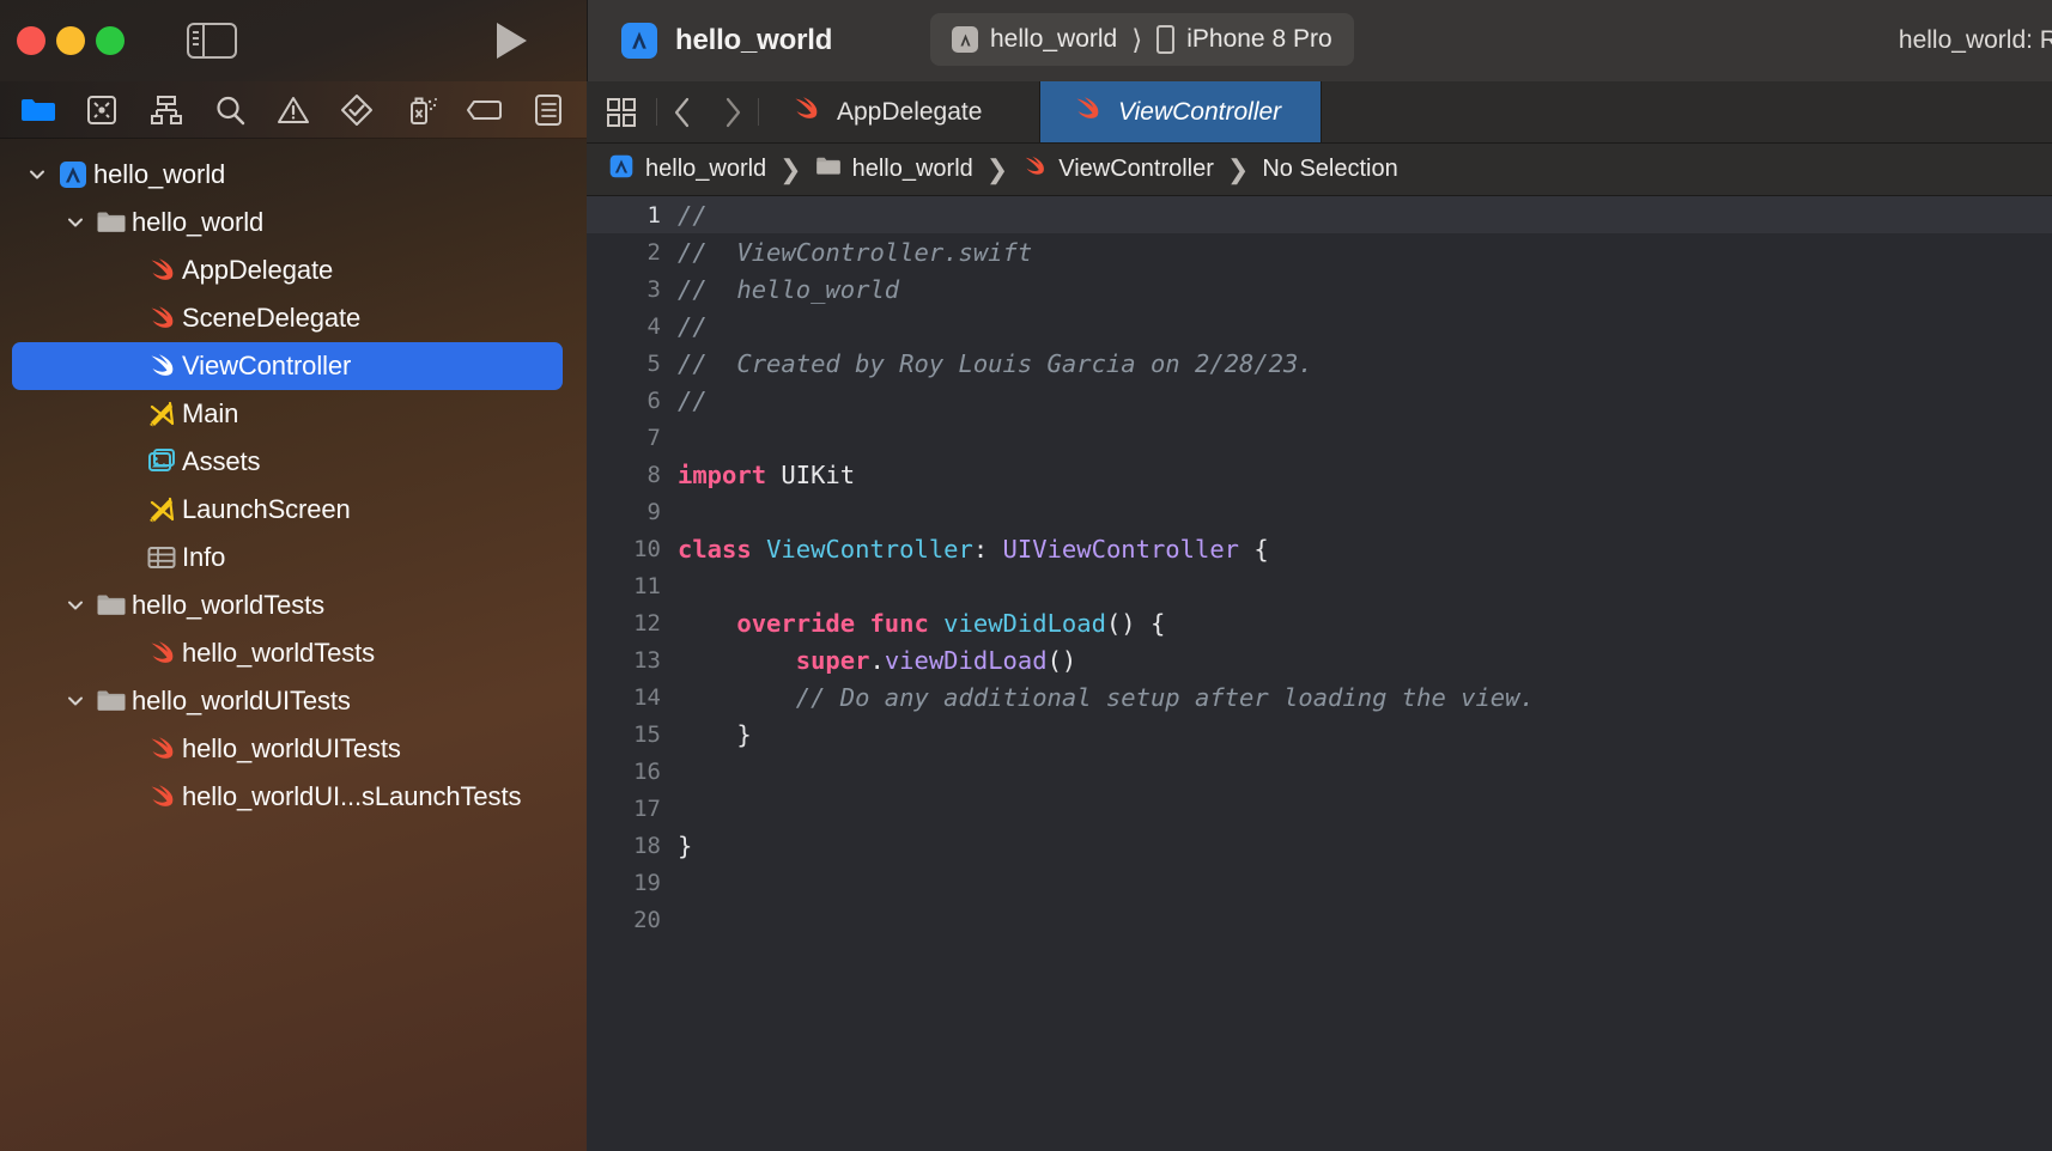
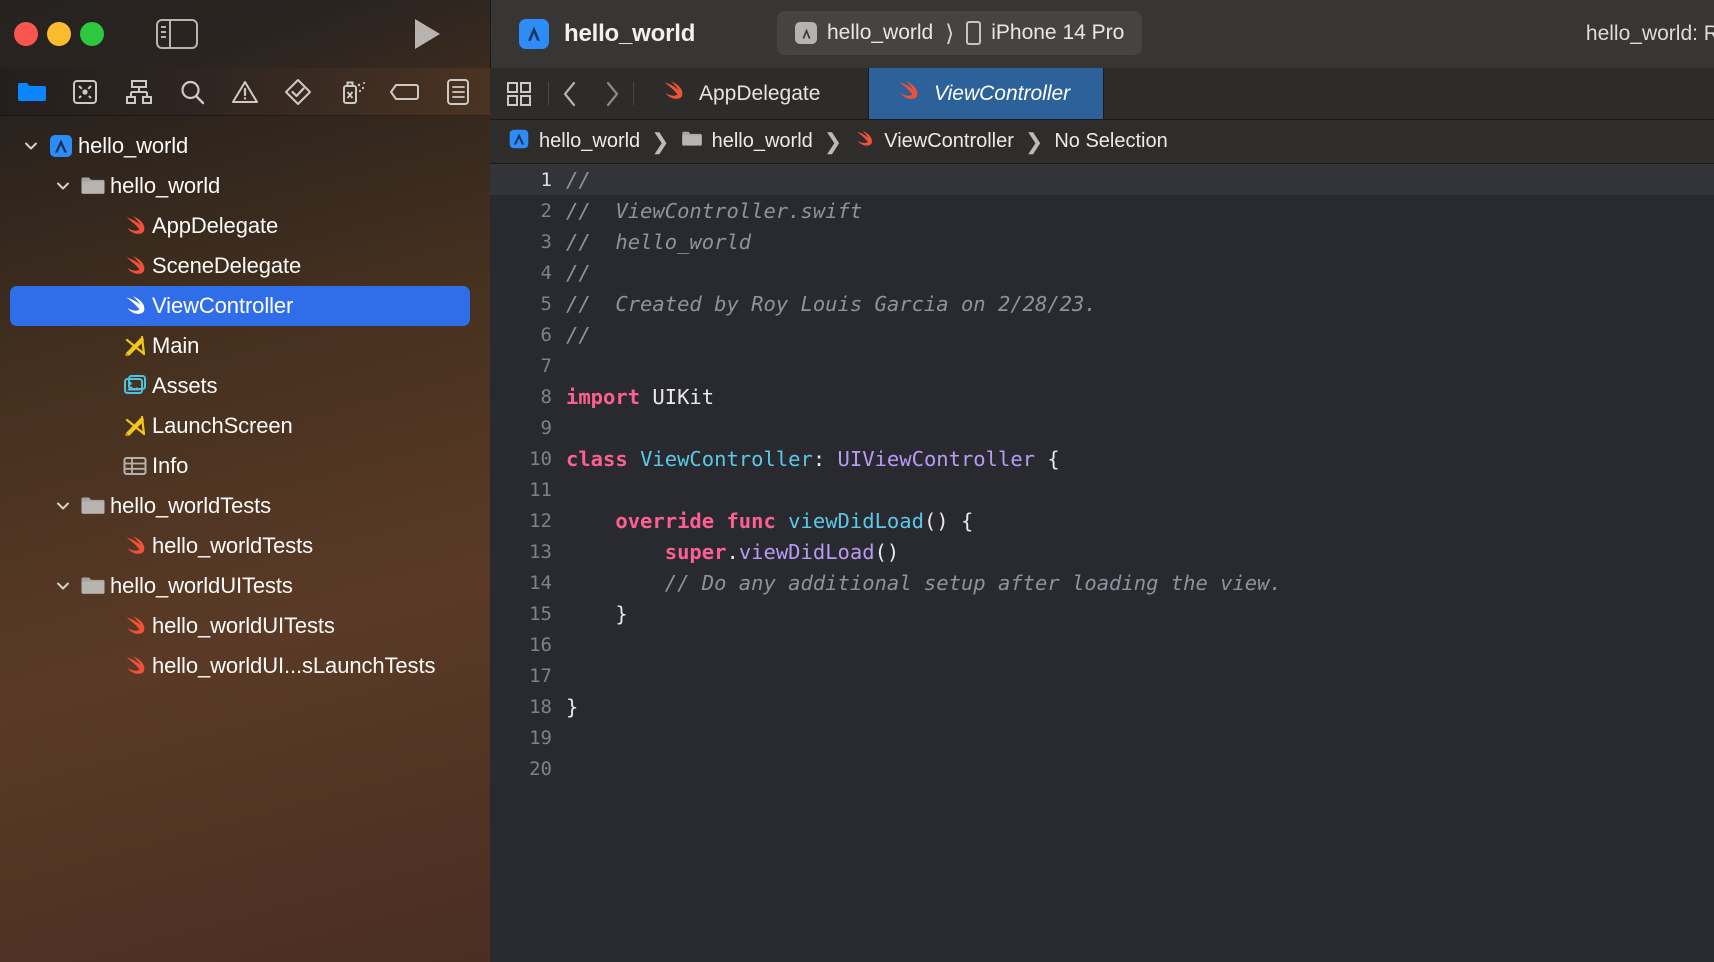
  hello_world
  hello_world
  ⟩
- iPhone 8 Pro
+ iPhone 14 Pro
  hello_world: R
  hello_world
  hello_world
  AppDelegate
  SceneDelegate
  ViewController
  Main
  Assets
  LaunchScreen
  Info
  hello_worldTests
  hello_worldTests
  hello_worldUITests
  hello_worldUITests
  hello_worldUI...sLaunchTests
  AppDelegate
  ViewController
  hello_world
  ❯
  hello_world
  ❯
  ViewController
  ❯
  No Selection
  1
  //
  2
  // ViewController.swift
  3
  // hello_world
  4
  //
  5
  // Created by Roy Louis Garcia on 2/28/23.
  6
  //
  7
  8
  import UIKit
  9
  10
  class ViewController: UIViewController {
  11
  12
  override func viewDidLoad() {
  13
  super.viewDidLoad()
  14
  // Do any additional setup after loading the view.
  15
  }
  16
  17
  18
  }
  19
  20
